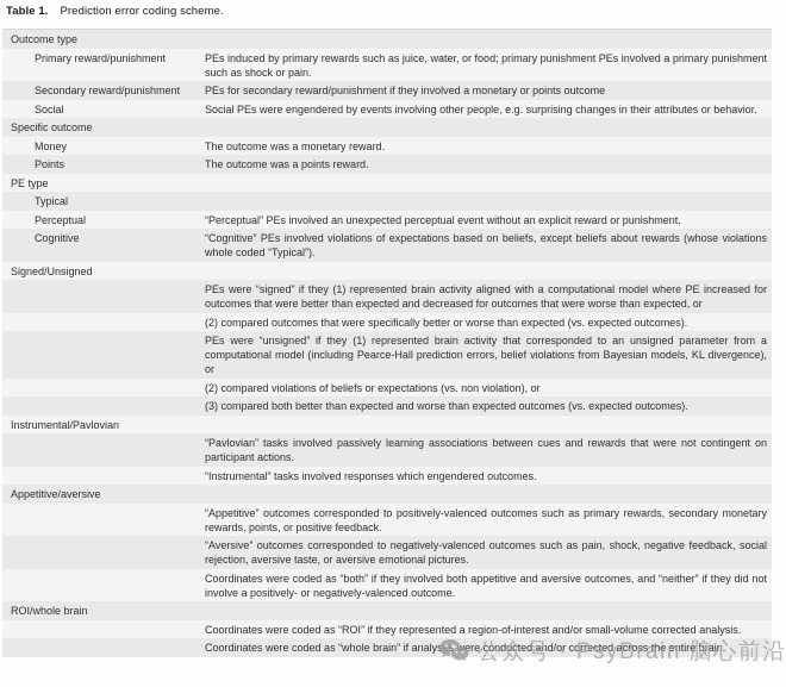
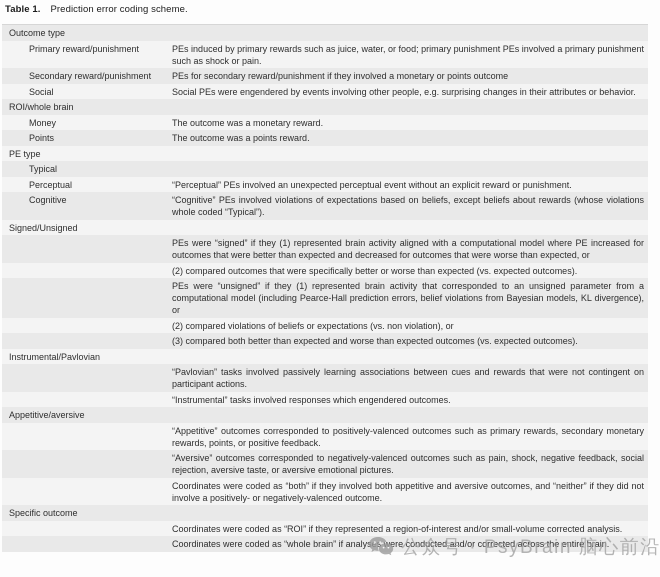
  Table 1. Prediction error coding scheme.
  Outcome type
  Primary reward/punishment
  PEs induced by primary rewards such as juice, water, or food; primary punishment PEs involved a primary punishment such as shock or pain.
  Secondary reward/punishment
  PEs for secondary reward/punishment if they involved a monetary or points outcome
  Social
  Social PEs were engendered by events involving other people, e.g. surprising changes in their attributes or behavior.
- Specific outcome
+ ROI/whole brain
  Money
  The outcome was a monetary reward.
  Points
  The outcome was a points reward.
  PE type
  Typical
  Perceptual
  “Perceptual” PEs involved an unexpected perceptual event without an explicit reward or punishment.
  Cognitive
  “Cognitive” PEs involved violations of expectations based on beliefs, except beliefs about rewards (whose violations whole coded “Typical”).
  Signed/Unsigned
  PEs were “signed” if they (1) represented brain activity aligned with a computational model where PE increased for outcomes that were better than expected and decreased for outcomes that were worse than expected, or
  (2) compared outcomes that were specifically better or worse than expected (vs. expected outcomes).
  PEs were “unsigned” if they (1) represented brain activity that corresponded to an unsigned parameter from a computational model (including Pearce-Hall prediction errors, belief violations from Bayesian models, KL divergence), or
  (2) compared violations of beliefs or expectations (vs. non violation), or
  (3) compared both better than expected and worse than expected outcomes (vs. expected outcomes).
  Instrumental/Pavlovian
  “Pavlovian” tasks involved passively learning associations between cues and rewards that were not contingent on participant actions.
  “Instrumental” tasks involved responses which engendered outcomes.
  Appetitive/aversive
  “Appetitive” outcomes corresponded to positively-valenced outcomes such as primary rewards, secondary monetary rewards, points, or positive feedback.
  “Aversive” outcomes corresponded to negatively-valenced outcomes such as pain, shock, negative feedback, social rejection, aversive taste, or aversive emotional pictures.
  Coordinates were coded as “both” if they involved both appetitive and aversive outcomes, and “neither” if they did not involve a positively- or negatively-valenced outcome.
- ROI/whole brain
+ Specific outcome
  Coordinates were coded as “ROI” if they represented a region-of-interest and/or small-volume corrected analysis.
  Coordinates were coded as “whole brain” if analyses were conducted and/or corrected across the entire brain.
  公众号 · PsyBrain 脑心前沿
